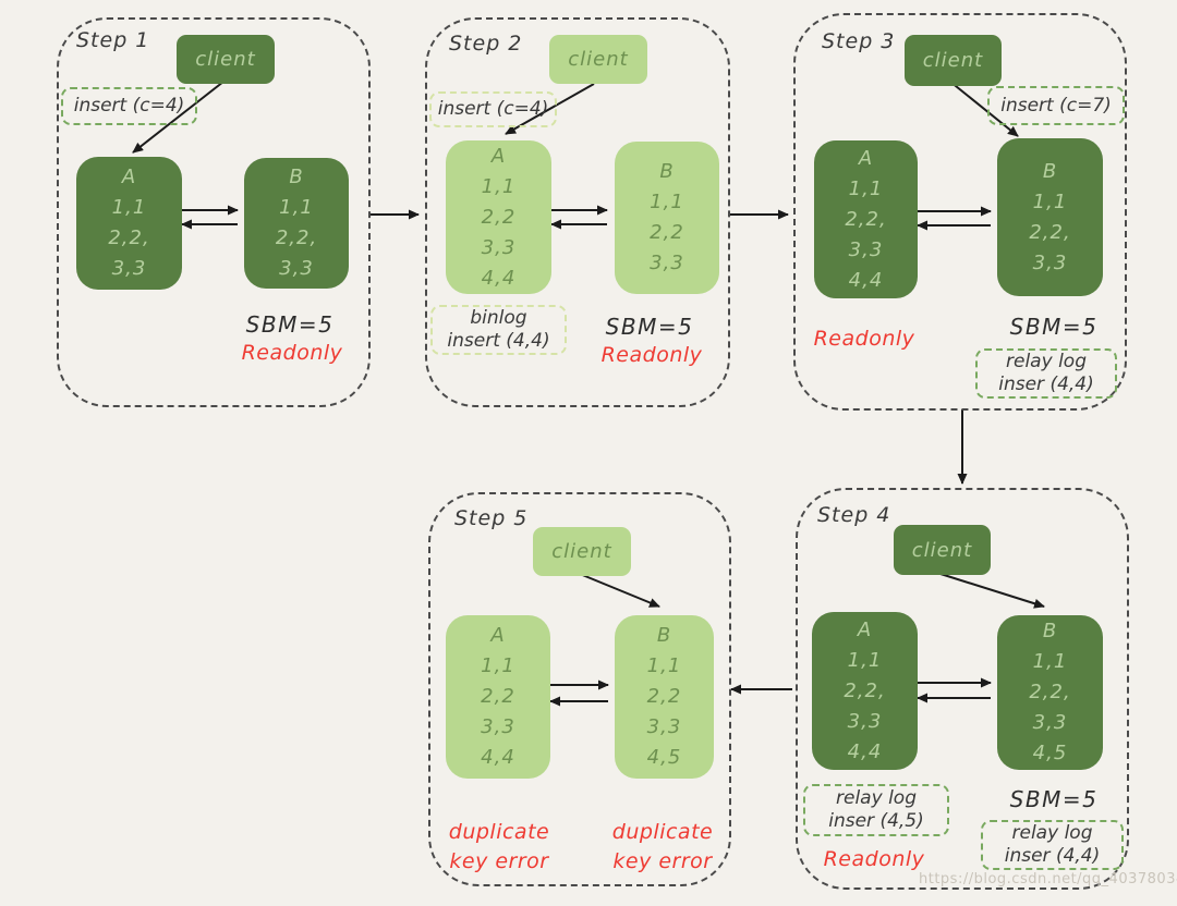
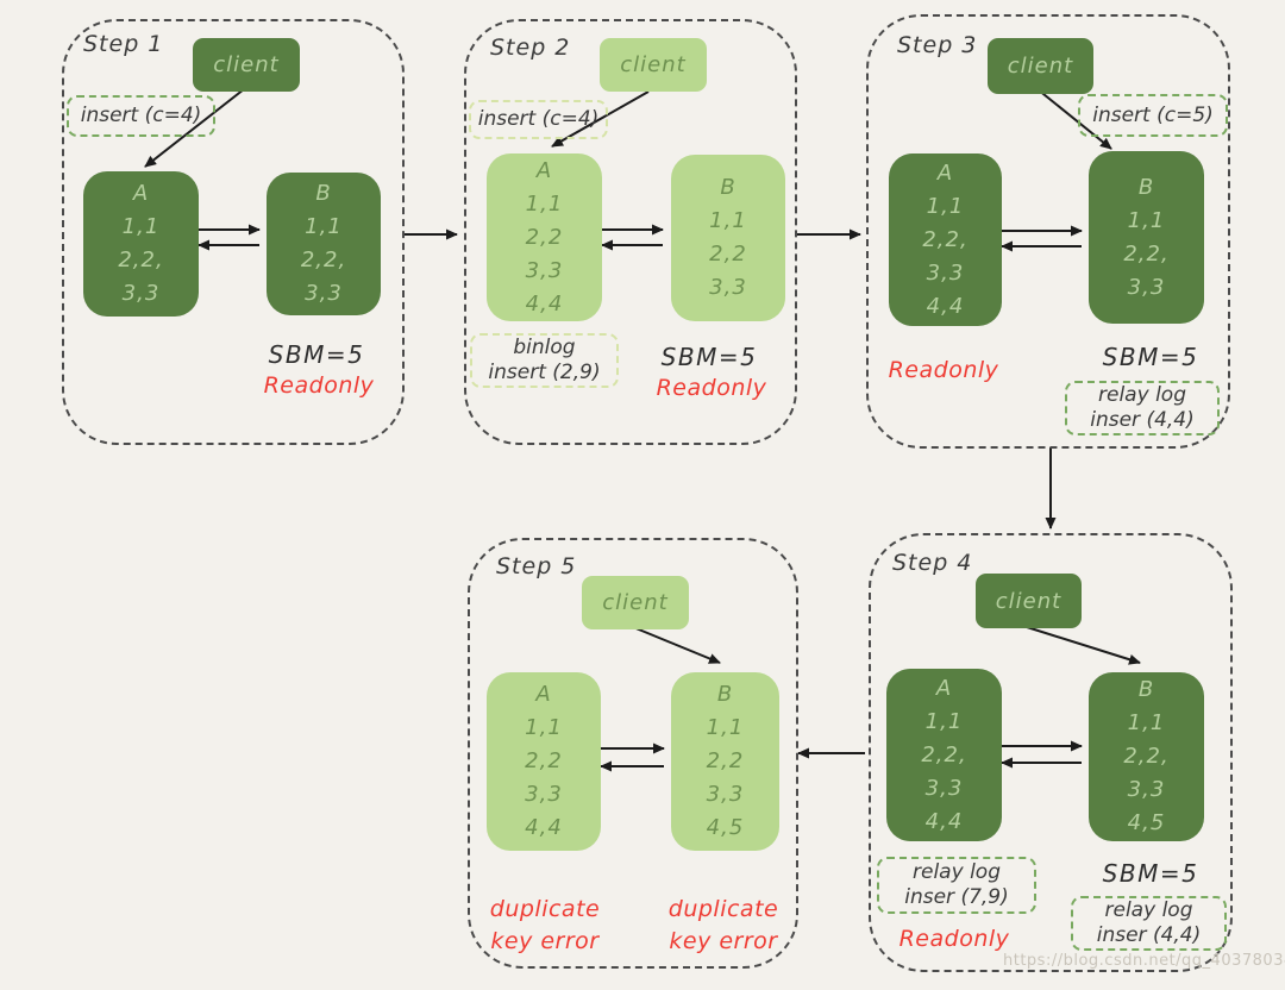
  Step 1
  client
  insert (c=4)
  A
  1,1
  2,2,
  3,3
  B
  1,1
  2,2,
  3,3
  SBM=5
  Readonly
  Step 2
  client
  insert (c=4)
  A
  1,1
  2,2
  3,3
  4,4
  B
  1,1
  2,2
  3,3
  binlog
- insert (4,4)
+ insert (2,9)
  SBM=5
  Readonly
  Step 3
  client
- insert (c=7)
+ insert (c=5)
  A
  1,1
  2,2,
  3,3
  4,4
  B
  1,1
  2,2,
  3,3
  Readonly
  SBM=5
  relay log
  inser (4,4)
  Step 4
  client
  A
  1,1
  2,2,
  3,3
  4,4
  B
  1,1
  2,2,
  3,3
  4,5
  relay log
- inser (4,5)
+ inser (7,9)
  Readonly
  SBM=5
  relay log
  inser (4,4)
  Step 5
  client
  A
  1,1
  2,2
  3,3
  4,4
  B
  1,1
  2,2
  3,3
  4,5
  duplicate
  key error
  duplicate
  key error
  https://blog.csdn.net/qq_4037803
